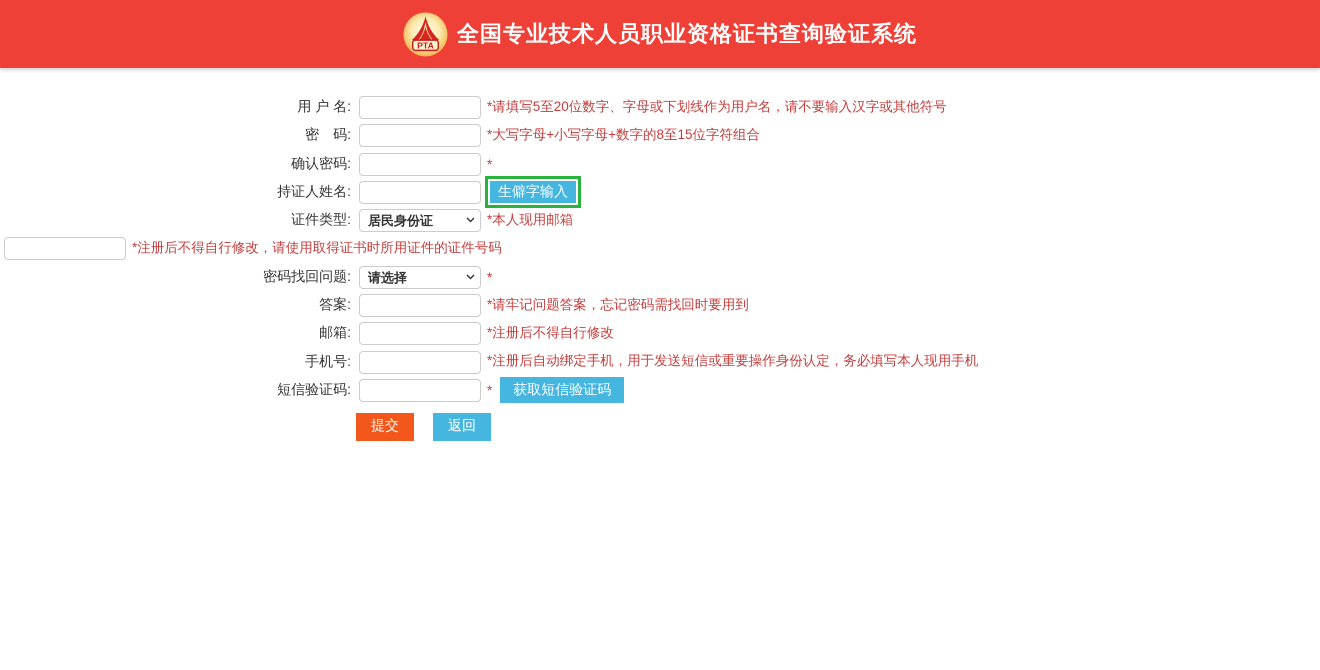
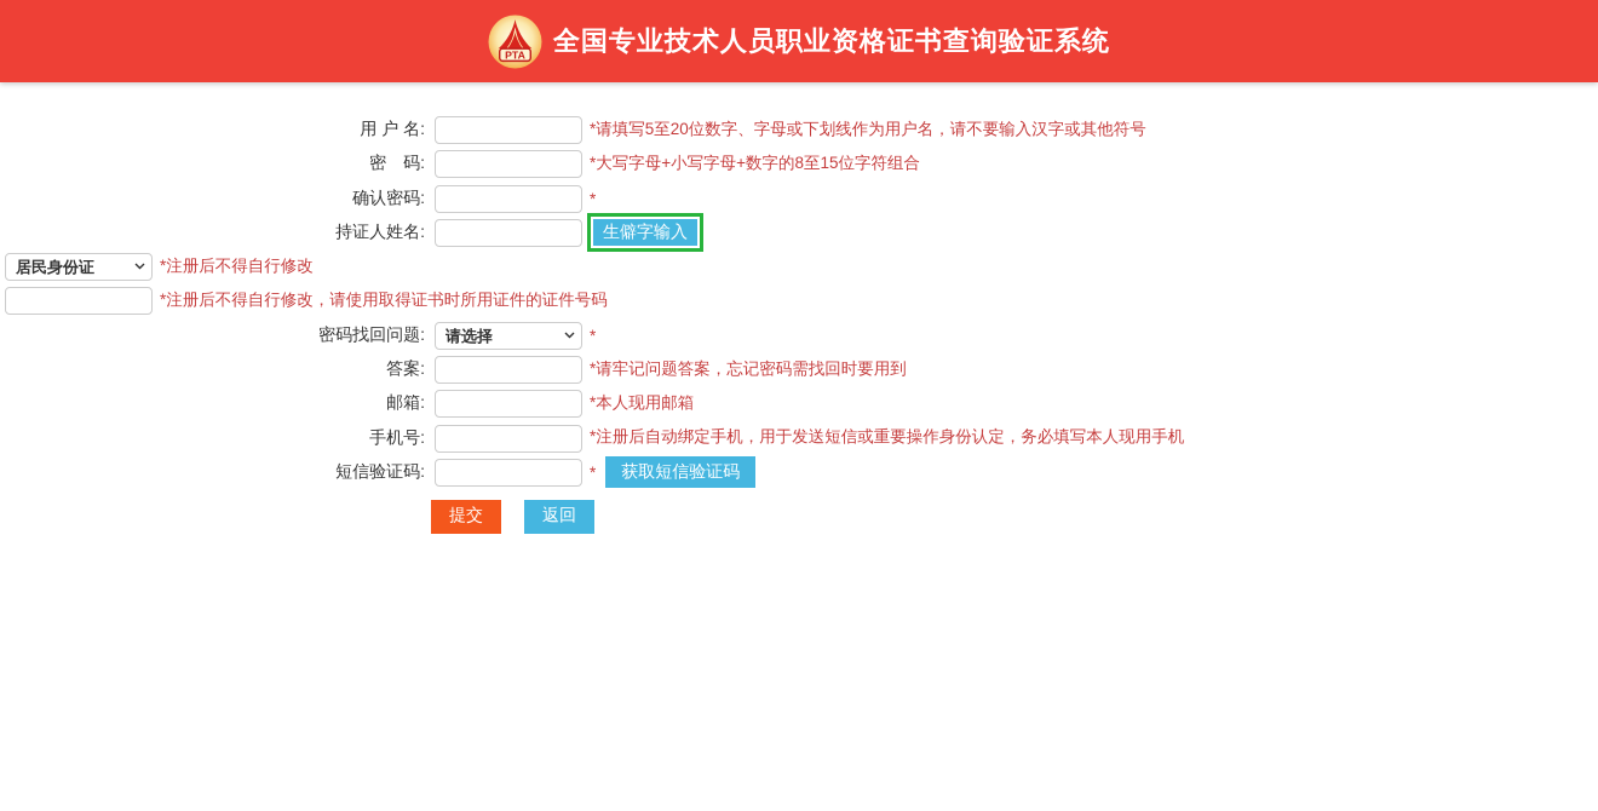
  PTA
  全国专业技术人员职业资格证书查询验证系统
  用 户 名:
  *请填写5至20位数字、字母或下划线作为用户名，请不要输入汉字或其他符号
  密 码:
  *大写字母+小写字母+数字的8至15位字符组合
  确认密码:
  *
  持证人姓名:
  生僻字输入
- 证件类型:
  居民身份证
- *本人现用邮箱
+ *注册后不得自行修改
  *注册后不得自行修改，请使用取得证书时所用证件的证件号码
  密码找回问题:
  请选择
  *
  答案:
  *请牢记问题答案，忘记密码需找回时要用到
  邮箱:
- *注册后不得自行修改
+ *本人现用邮箱
  手机号:
  *注册后自动绑定手机，用于发送短信或重要操作身份认定，务必填写本人现用手机
  短信验证码:
  *
  获取短信验证码
  提交
  返回
